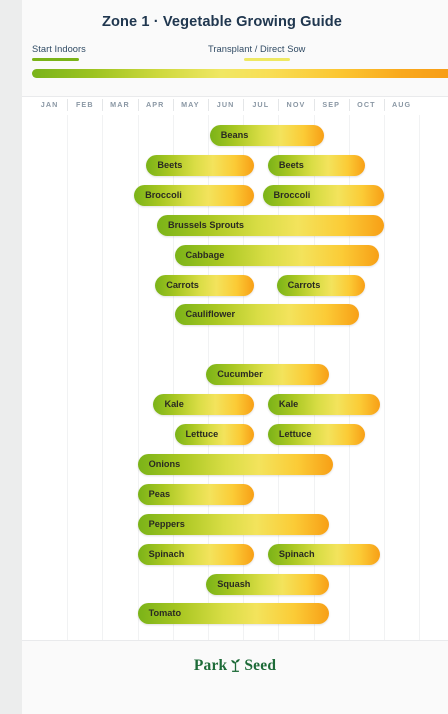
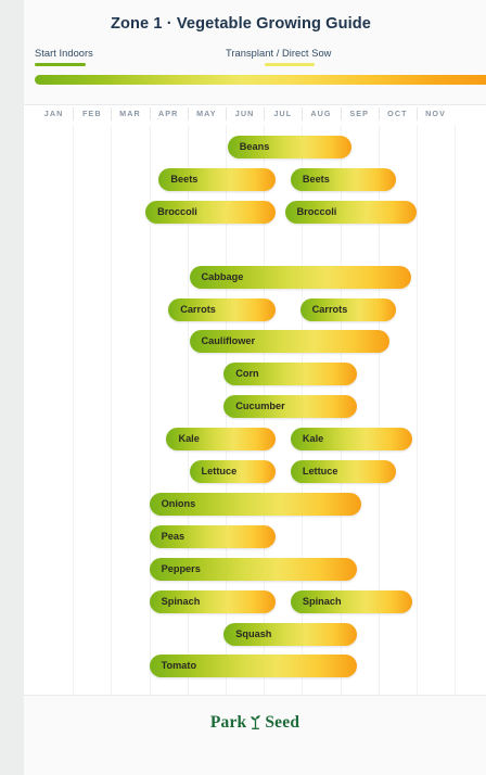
  Zone 1 · Vegetable Growing Guide
  Start Indoors
  Transplant / Direct Sow
  JAN
  FEB
  MAR
  APR
  MAY
  JUN
  JUL
- NOV
+ AUG
  SEP
  OCT
- AUG
+ NOV
  Beans
  Beets
  Beets
  Broccoli
  Broccoli
- Brussels Sprouts
  Cabbage
  Carrots
  Carrots
  Cauliflower
+ Corn
  Cucumber
  Kale
  Kale
  Lettuce
  Lettuce
  Onions
  Peas
  Peppers
  Spinach
  Spinach
  Squash
  Tomato
  Park Seed
